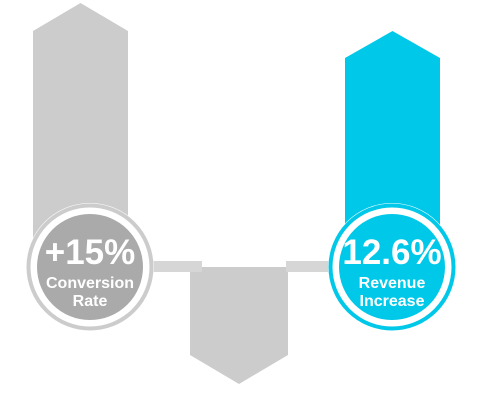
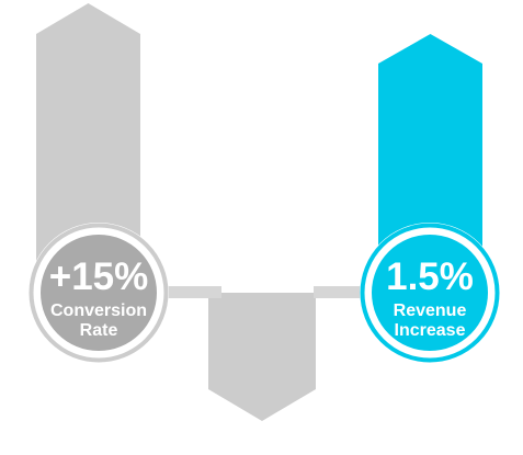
  +15%
  Conversion
  Rate
- 12.6%
+ 1.5%
  Revenue
  Increase
